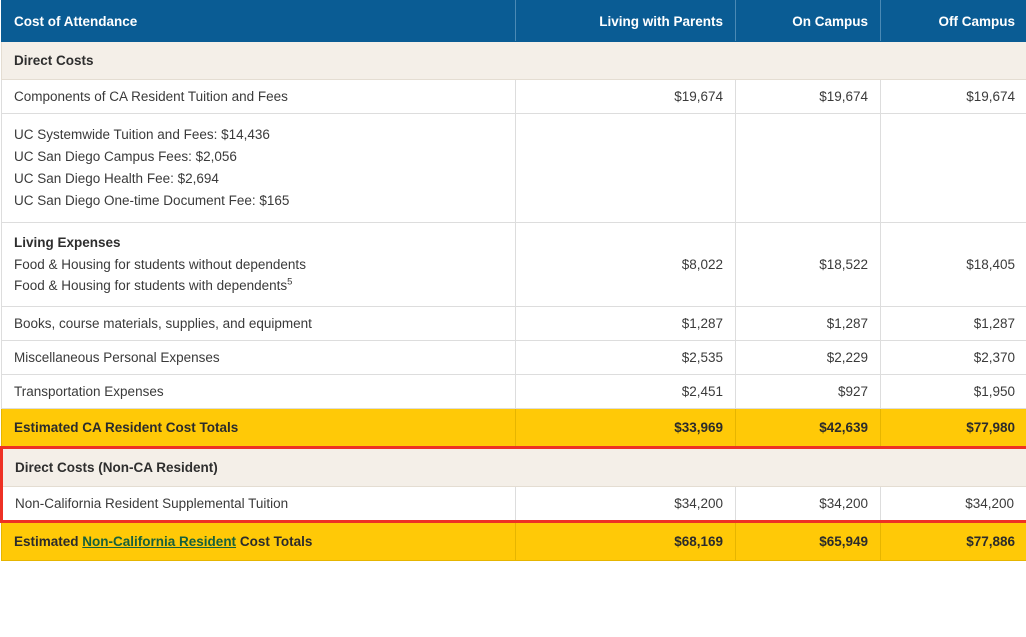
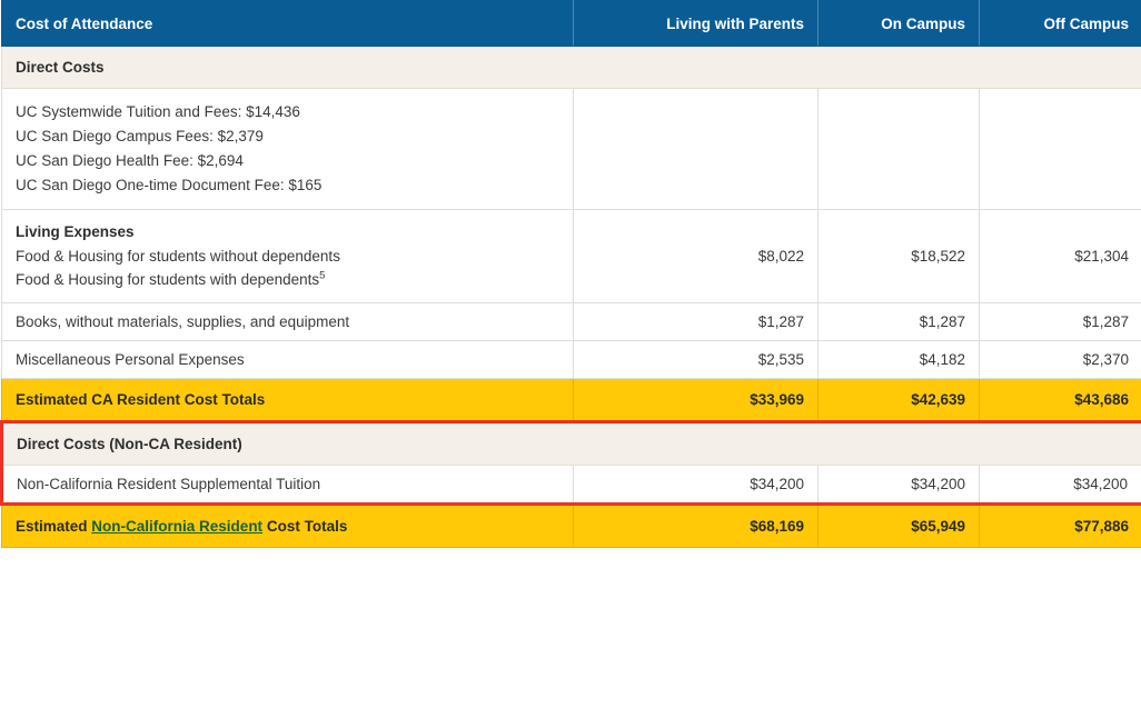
  Cost of Attendance	Living with Parents	On Campus	Off Campus
  Direct Costs
- Components of CA Resident Tuition and Fees	$19,674	$19,674	$19,674
- UC Systemwide Tuition and Fees: $14,436 UC San Diego Campus Fees: $2,056 UC San Diego Health Fee: $2,694 UC San Diego One-time Document Fee: $165
+ UC Systemwide Tuition and Fees: $14,436 UC San Diego Campus Fees: $2,379 UC San Diego Health Fee: $2,694 UC San Diego One-time Document Fee: $165
- Living Expenses Food & Housing for students without dependents Food & Housing for students with dependents5	$8,022	$18,522	$18,405
+ Living Expenses Food & Housing for students without dependents Food & Housing for students with dependents5	$8,022	$18,522	$21,304
- Books, course materials, supplies, and equipment	$1,287	$1,287	$1,287
+ Books, without materials, supplies, and equipment	$1,287	$1,287	$1,287
- Miscellaneous Personal Expenses	$2,535	$2,229	$2,370
+ Miscellaneous Personal Expenses	$2,535	$4,182	$2,370
- Transportation Expenses	$2,451	$927	$1,950
- Estimated CA Resident Cost Totals	$33,969	$42,639	$77,980
+ Estimated CA Resident Cost Totals	$33,969	$42,639	$43,686
  Direct Costs (Non-CA Resident)
  Non-California Resident Supplemental Tuition	$34,200	$34,200	$34,200
  Estimated Non-California Resident Cost Totals	$68,169	$65,949	$77,886
